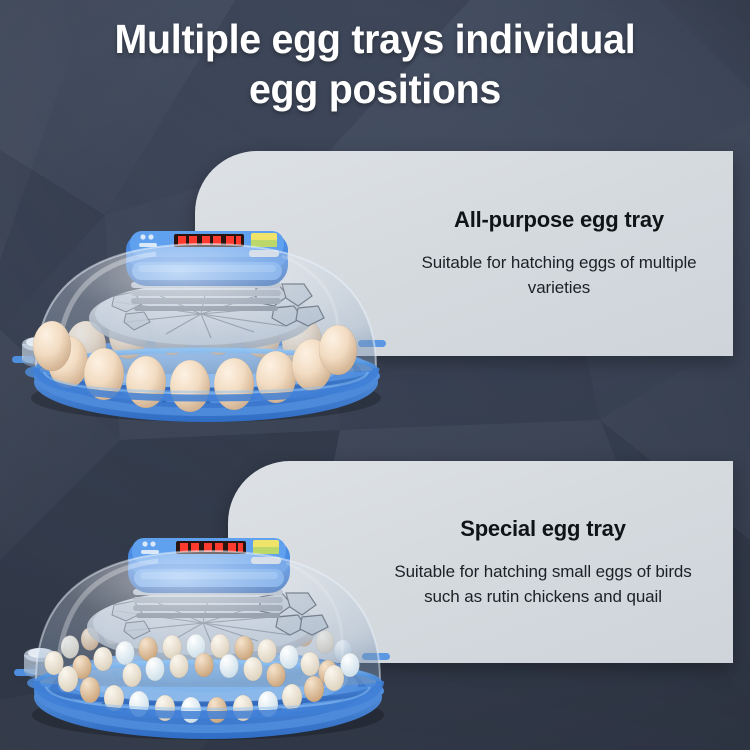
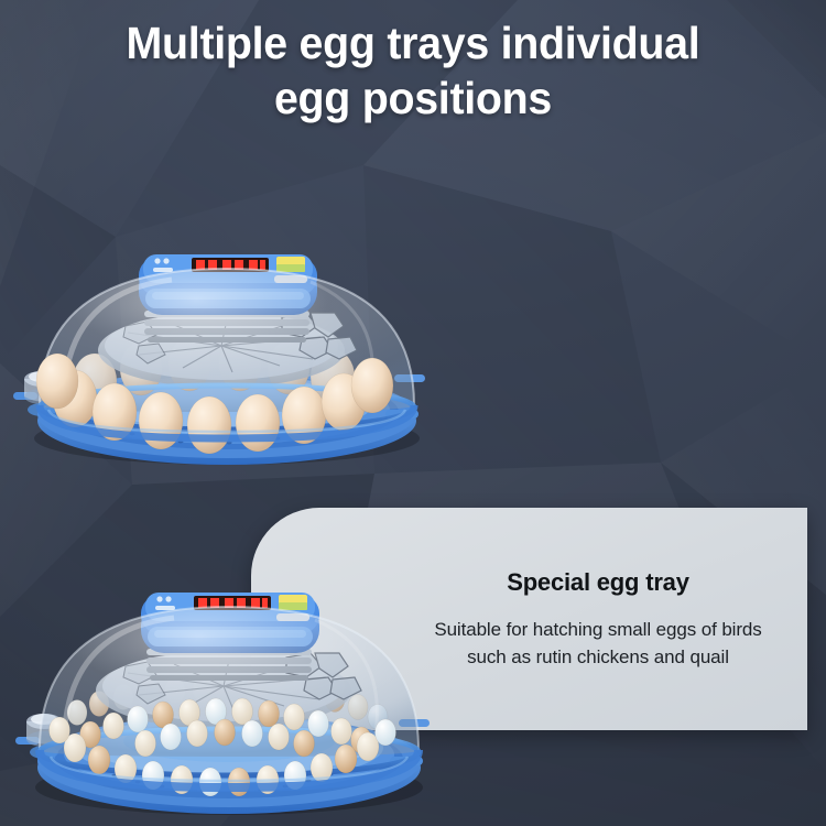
  Multiple egg trays individual
  egg positions
- All-purpose egg tray
- Suitable for hatching eggs of multiple varieties
  Special egg tray
  Suitable for hatching small eggs of birds such as rutin chickens and quail
